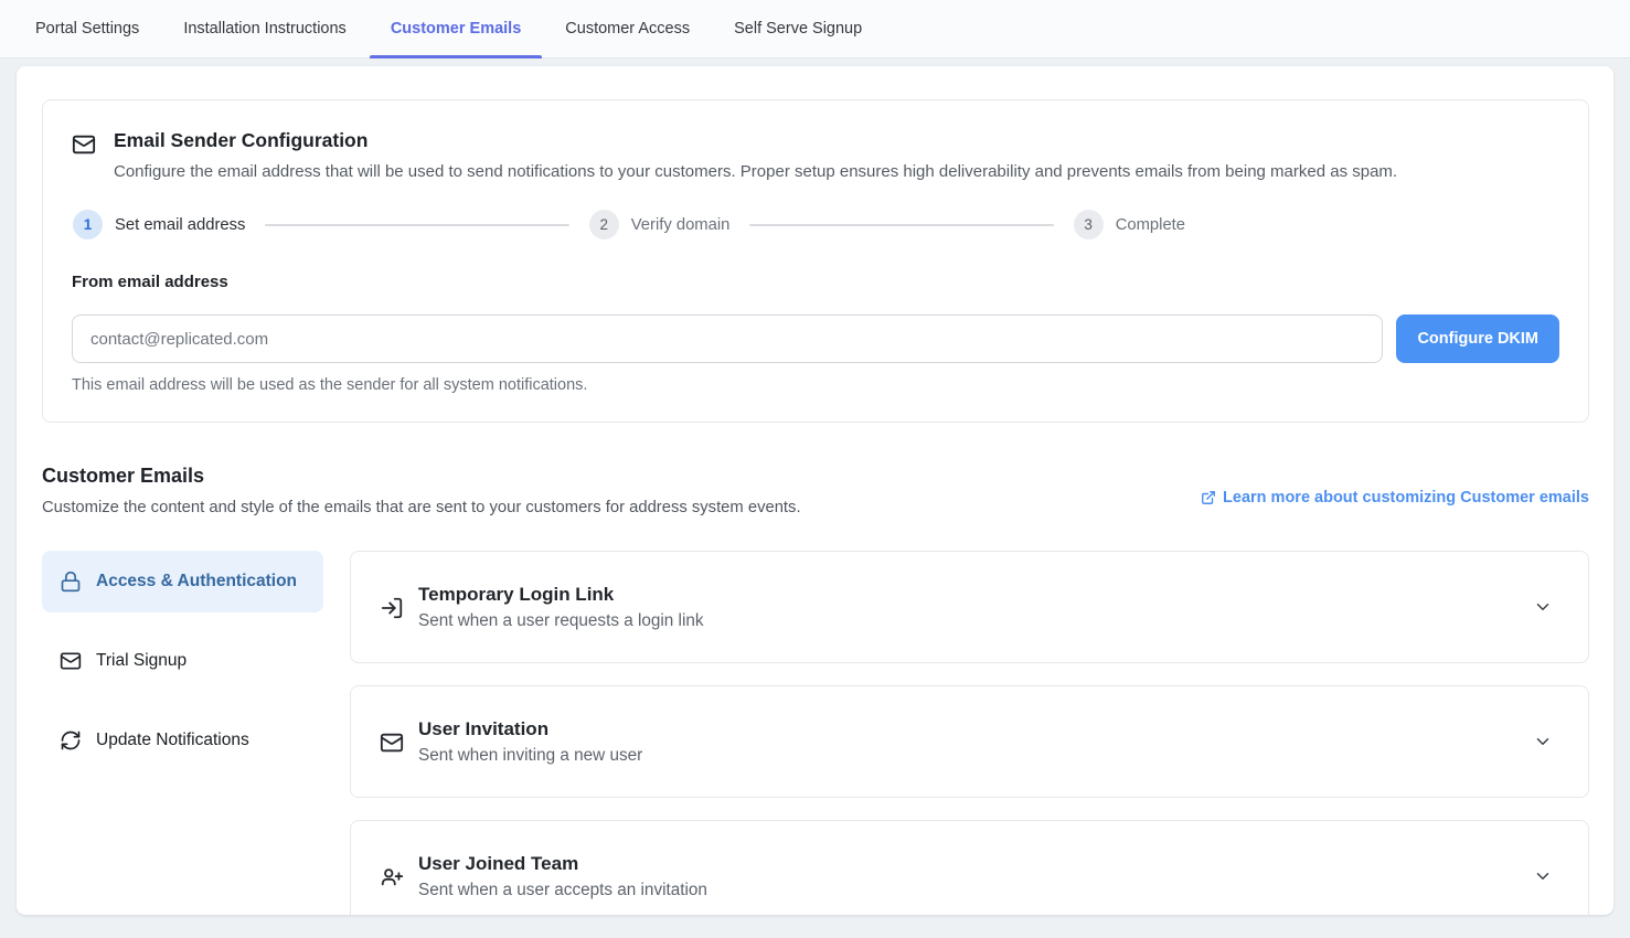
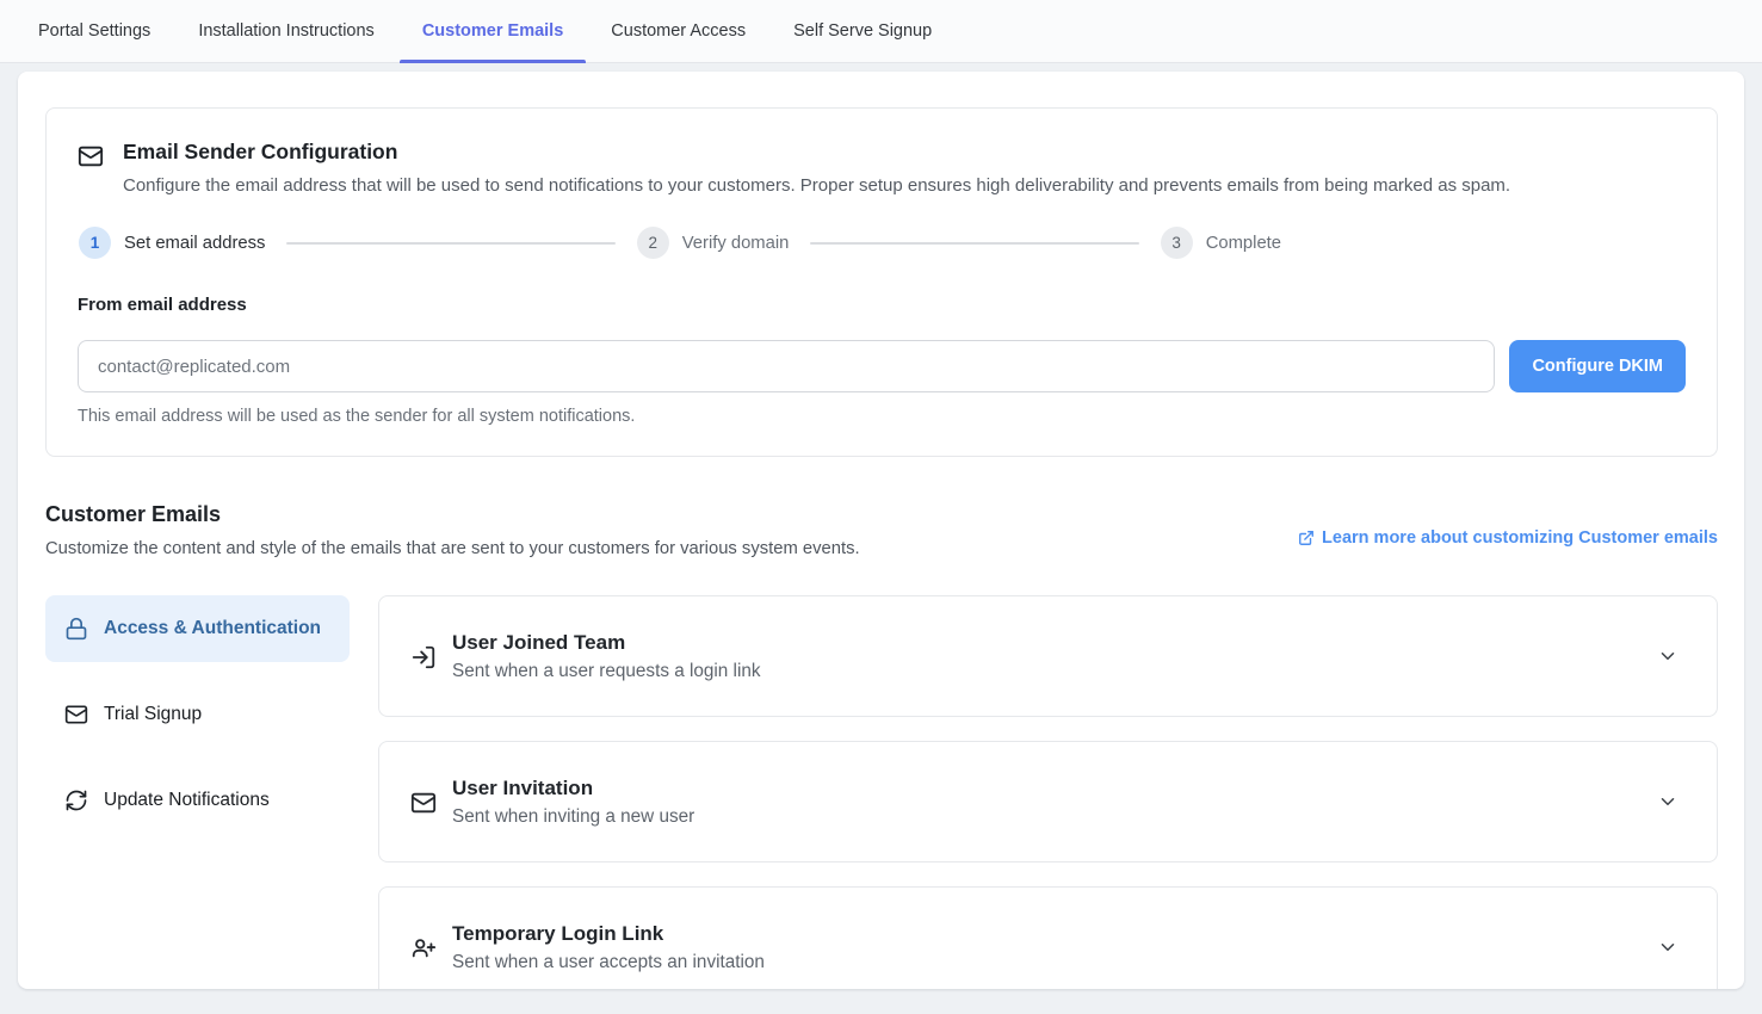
  Portal Settings
  Installation Instructions
  Customer Emails
  Customer Access
  Self Serve Signup
  Email Sender Configuration
  Configure the email address that will be used to send notifications to your customers. Proper setup ensures high deliverability and prevents emails from being marked as spam.
  1
  Set email address
  2
  Verify domain
  3
  Complete
  From email address
  contact@replicated.com
  Configure DKIM
  This email address will be used as the sender for all system notifications.
  Customer Emails
- Customize the content and style of the emails that are sent to your customers for address system events.
+ Customize the content and style of the emails that are sent to your customers for various system events.
  Learn more about customizing Customer emails
  Access & Authentication
  Trial Signup
  Update Notifications
- Temporary Login Link
+ User Joined Team
  Sent when a user requests a login link
  User Invitation
  Sent when inviting a new user
- User Joined Team
+ Temporary Login Link
  Sent when a user accepts an invitation
